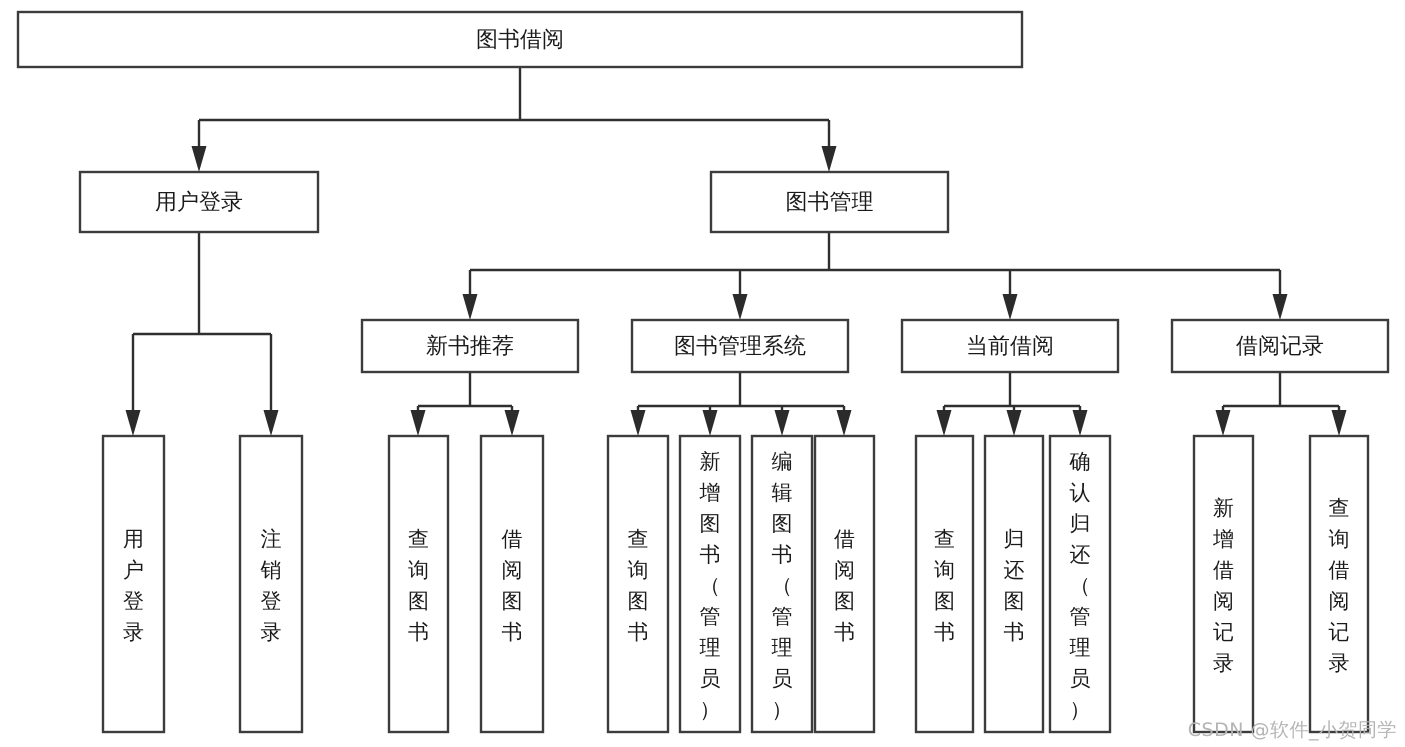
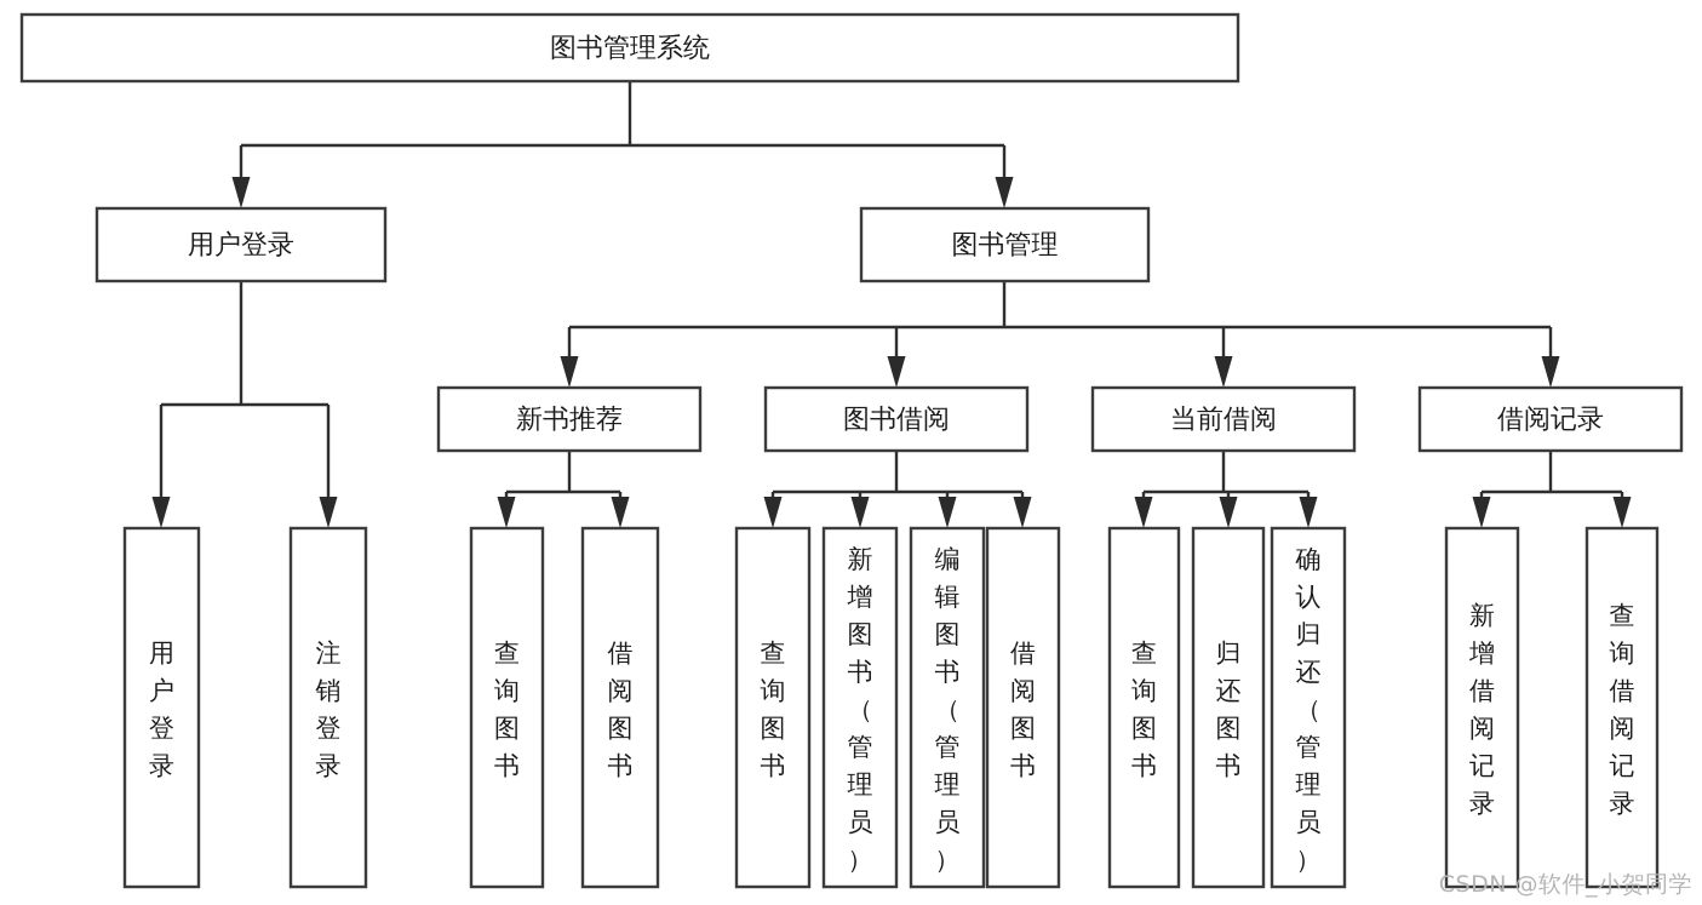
- 图书借阅
+ 图书管理系统
  用户登录
  图书管理
  新书推荐
- 图书管理系统
+ 图书借阅
  当前借阅
  借阅记录
  用户登录
  注销登录
  查询图书
  借阅图书
  查询图书
  新增图书（管理员）
  编辑图书（管理员）
  借阅图书
  查询图书
  归还图书
  确认归还（管理员）
  新增借阅记录
  查询借阅记录
  CSDN @软件_小贺同学
